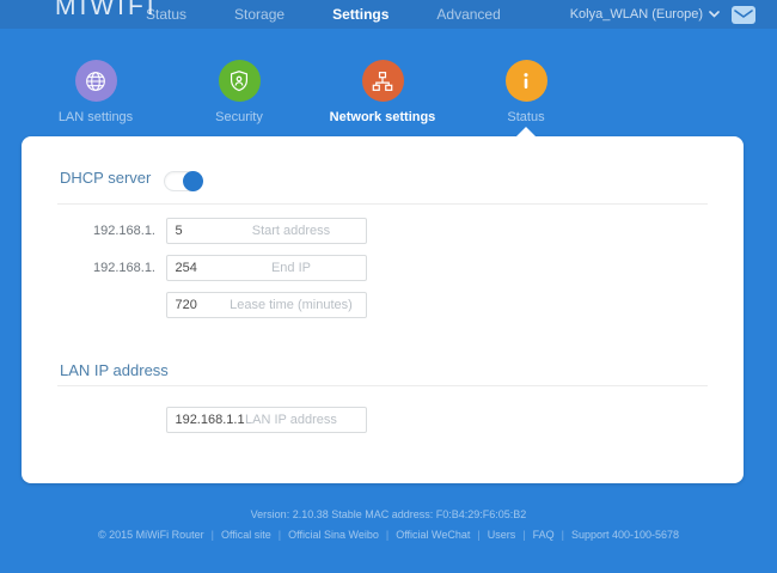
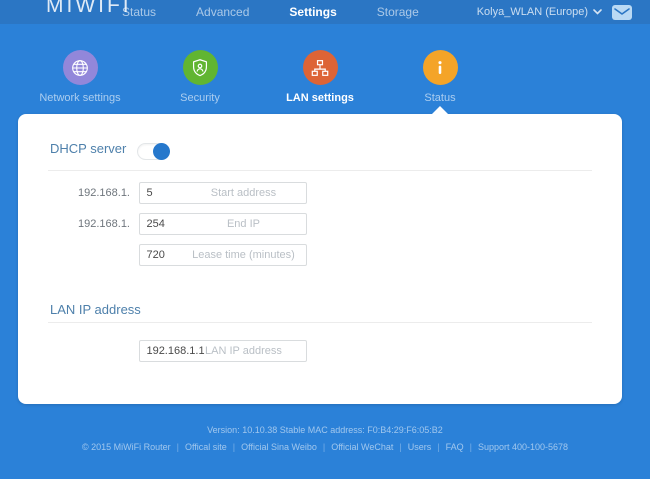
  MIWIFI
  Status
- Storage
+ Advanced
  Settings
- Advanced
+ Storage
  Kolya_WLAN (Europe)
- LAN settings
+ Network settings
  Security
- Network settings
+ LAN settings
  Status
  DHCP server
  192.168.1. 5
  Start address
  192.168.1. 254
  End IP
  720
  Lease time (minutes)
  LAN IP address
  192.168.1.1
  LAN IP address
- Version: 2.10.38 Stable MAC address: F0:B4:29:F6:05:B2
+ Version: 10.10.38 Stable MAC address: F0:B4:29:F6:05:B2
  © 2015 MiWiFi Router | Offical site | Official Sina Weibo | Official WeChat | Users | FAQ | Support 400-100-5678
